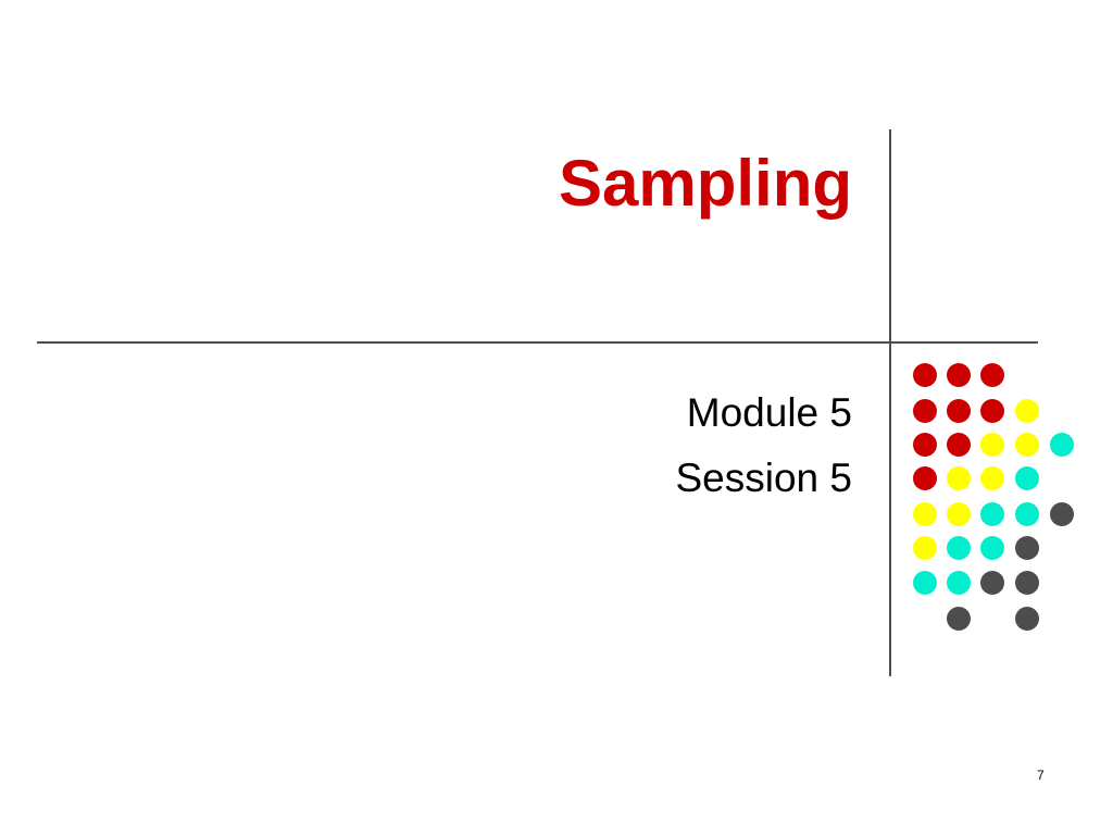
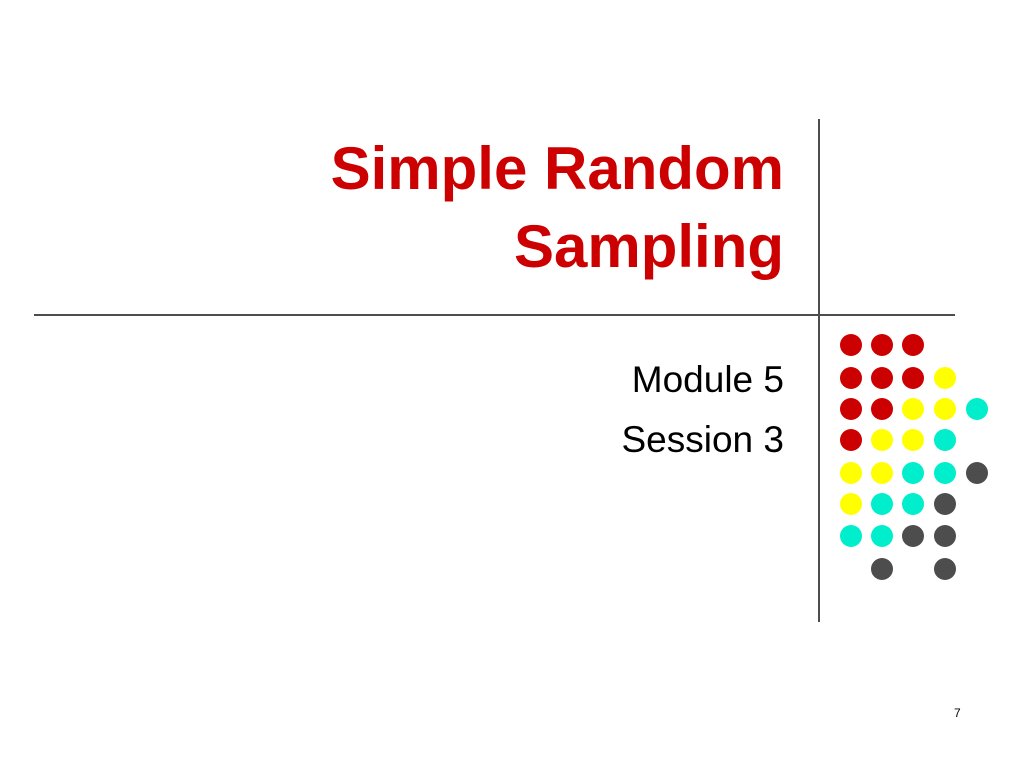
+ Simple Random
  Sampling
  Module 5
- Session 5
+ Session 3
  7
